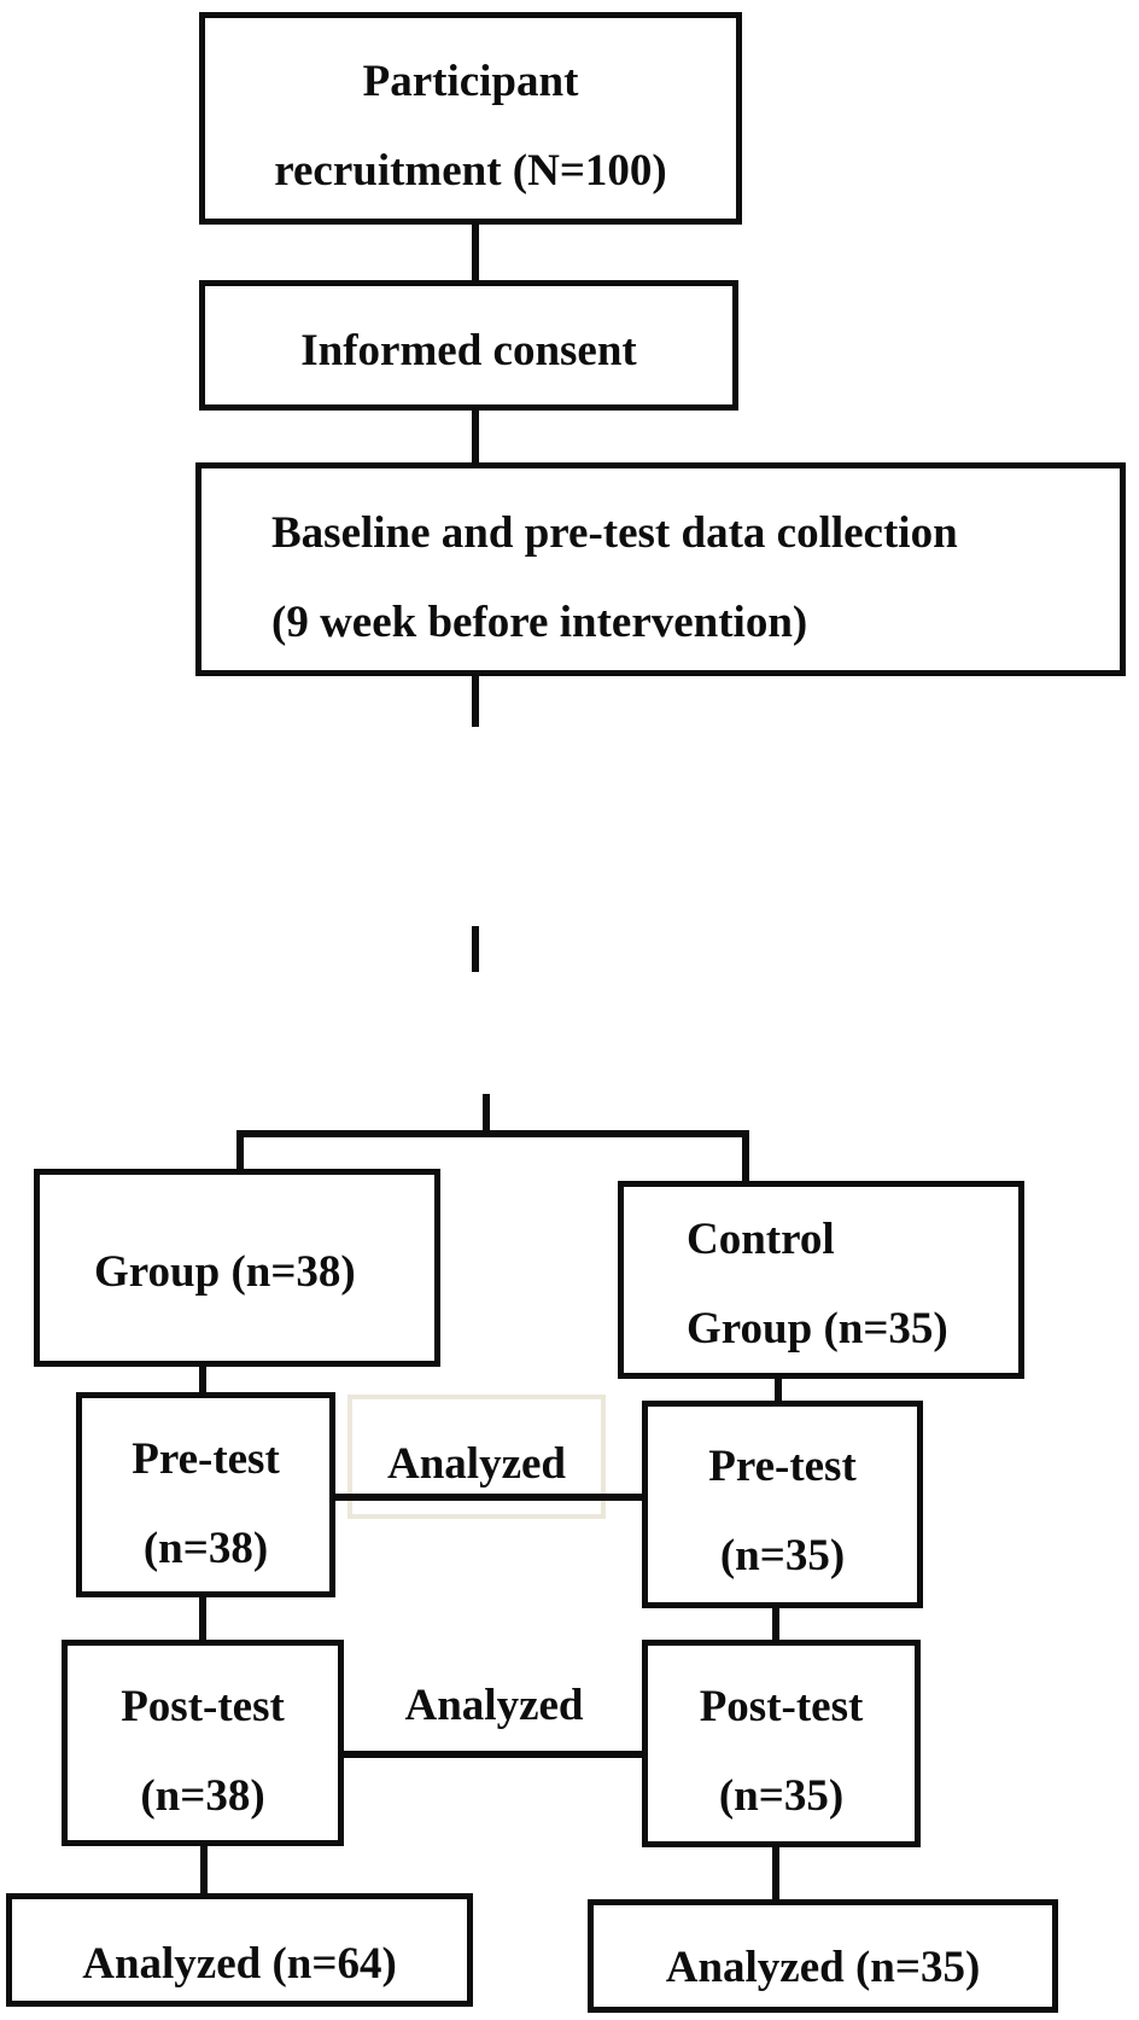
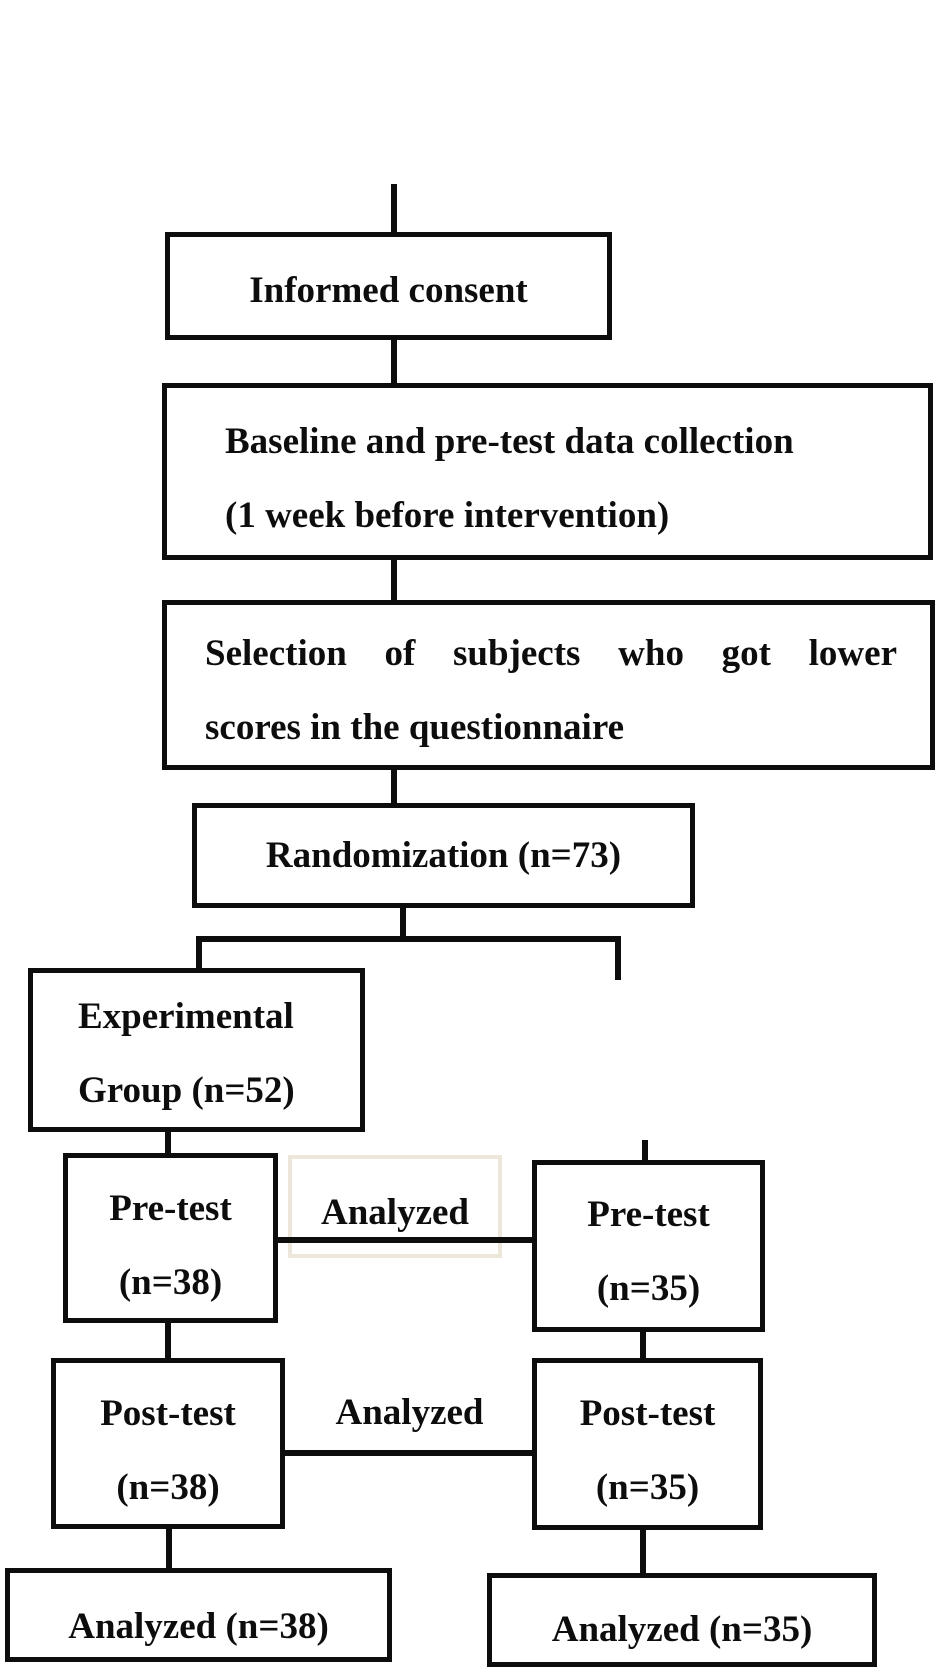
- Participant
- recruitment (N=100)
  Informed consent
  Baseline and pre-test data collection
- (9 week before intervention)
+ (1 week before intervention)
+ Selection of subjects who got lower
+ scores in the questionnaire
+ Randomization (n=73)
+ Experimental
- Group (n=38)
+ Group (n=52)
- Control
- Group (n=35)
  Pre-test
  (n=38)
  Analyzed
  Pre-test
  (n=35)
  Post-test
  (n=38)
  Analyzed
  Post-test
  (n=35)
- Analyzed (n=64)
+ Analyzed (n=38)
  Analyzed (n=35)
